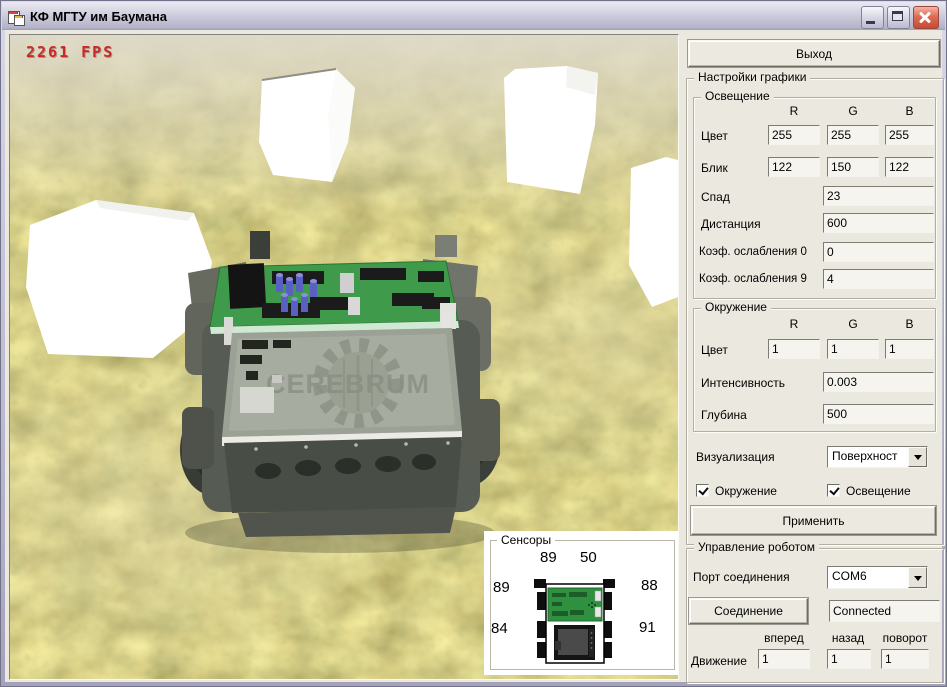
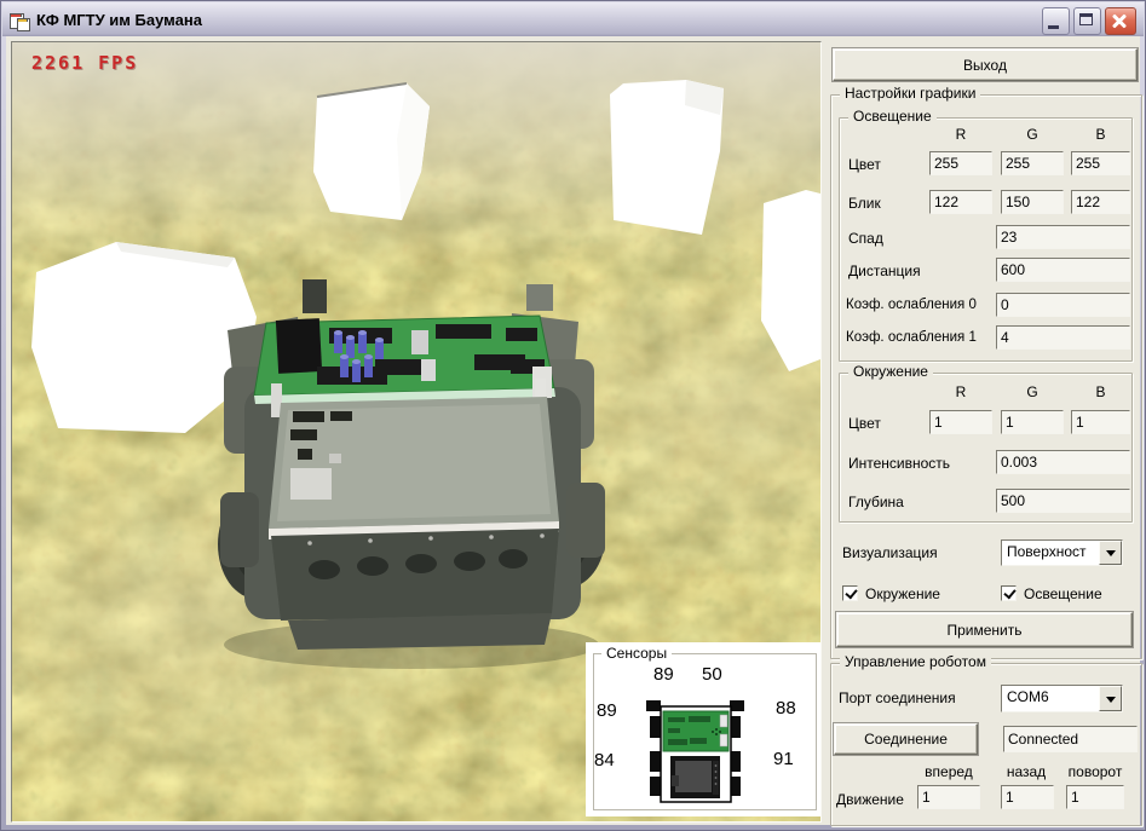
  КФ МГТУ им Баумана
- CEREBRUM
  2261 FPS
  Сенсоры
  89
  50
  89
  84
  88
  91
  Выход
  Настройки графики
  Освещение
  R
  G
  B
  Цвет
  255
  255
  255
  Блик
  122
  150
  122
  Спад
  23
  Дистанция
  600
  Коэф. ослабления 0
  0
- Коэф. ослабления 9
+ Коэф. ослабления 1
  4
  Окружение
  R
  G
  B
  Цвет
  1
  1
  1
  Интенсивность
  0.003
  Глубина
  500
  Визуализация
  Поверхност
  Окружение
  Освещение
  Применить
  Управление роботом
  Порт соединения
  COM6
  Соединение
  Connected
  вперед
  назад
  поворот
  Движение
  1
  1
  1
